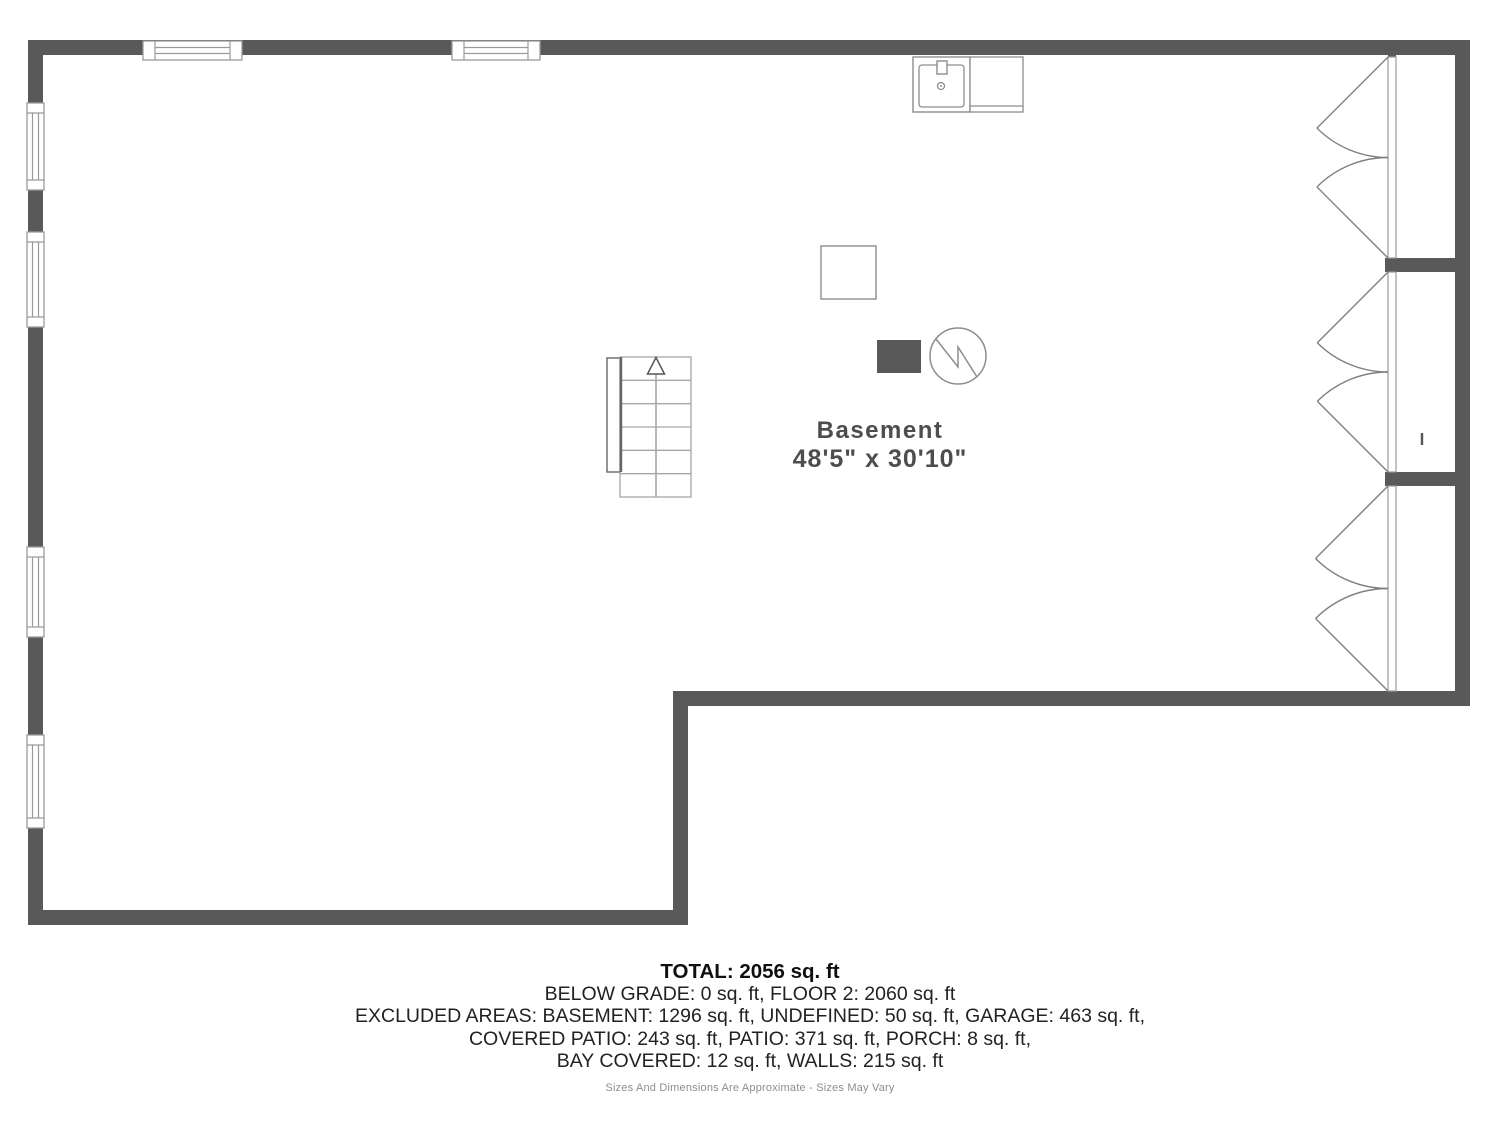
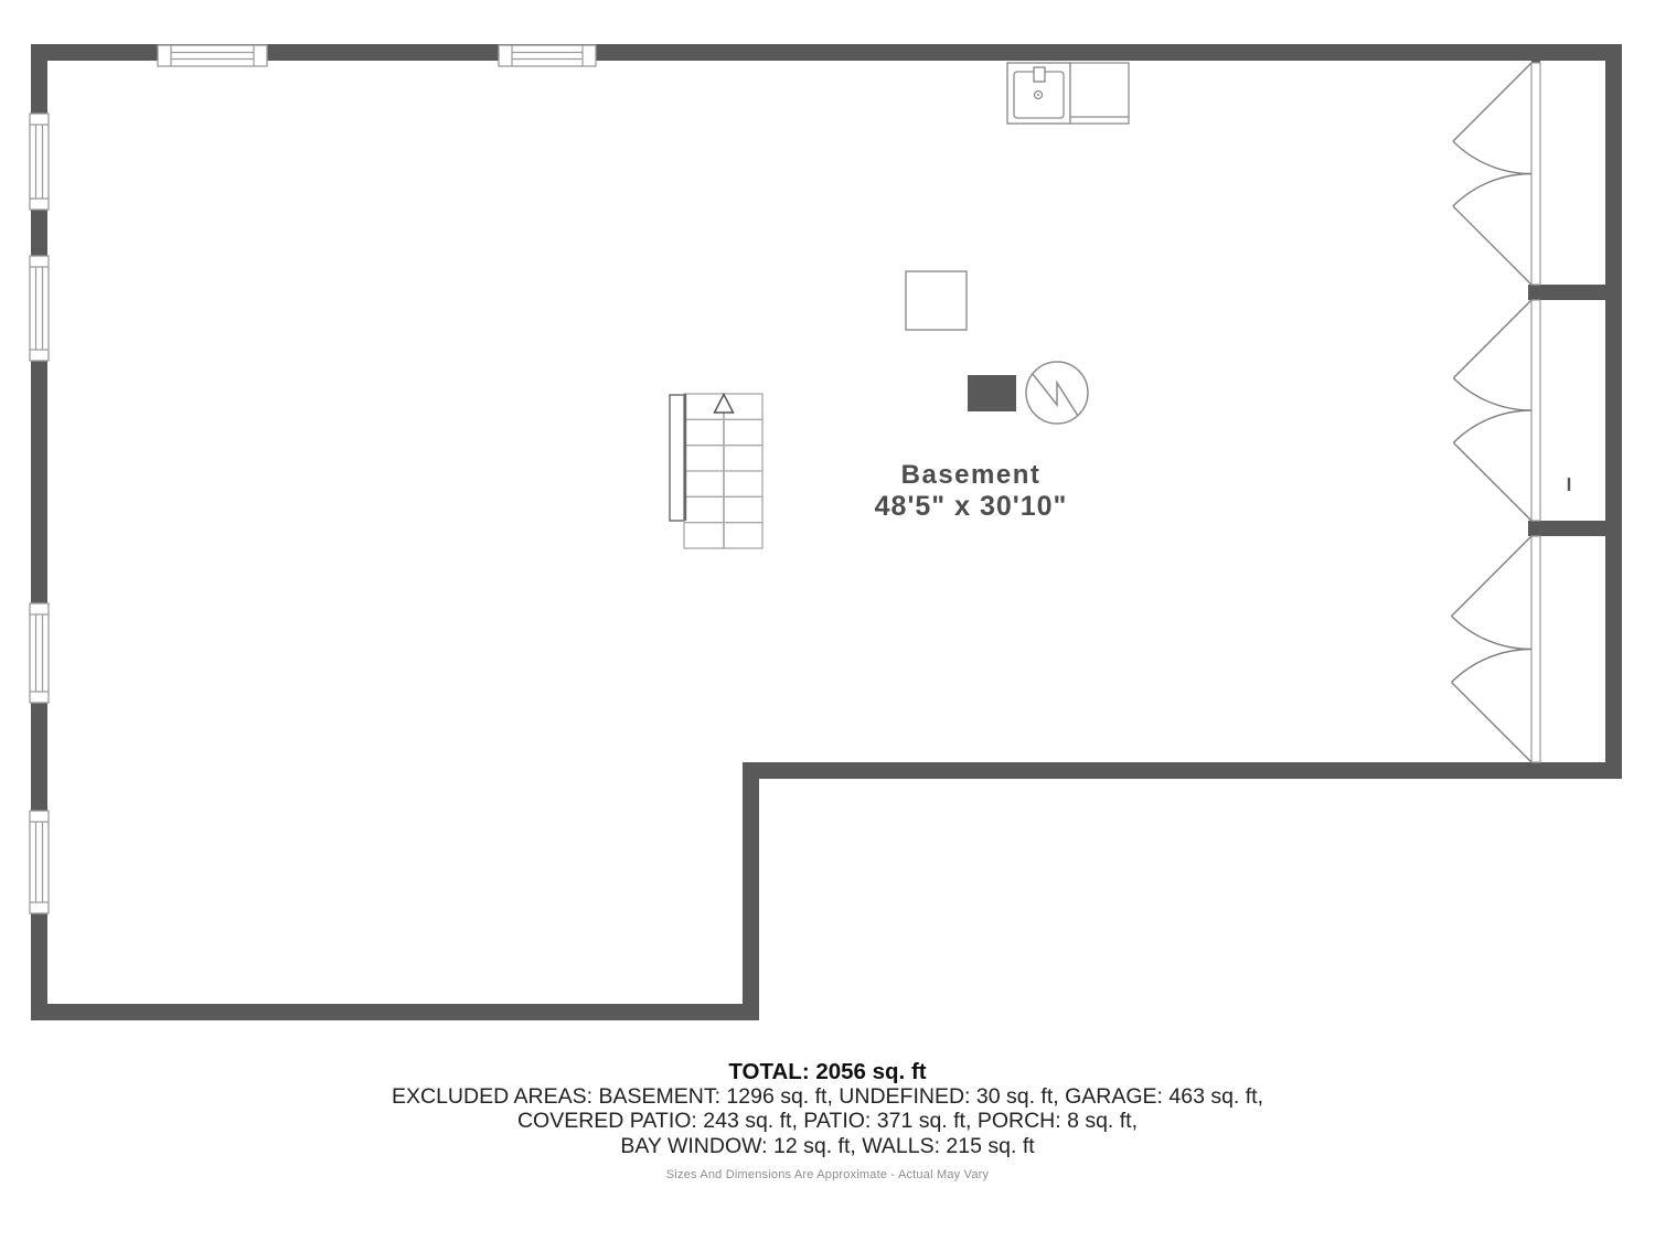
  Basement
  48'5" x 30'10"
  TOTAL: 2056 sq. ft
- BELOW GRADE: 0 sq. ft, FLOOR 2: 2060 sq. ft
- EXCLUDED AREAS: BASEMENT: 1296 sq. ft, UNDEFINED: 50 sq. ft, GARAGE: 463 sq. ft,
+ EXCLUDED AREAS: BASEMENT: 1296 sq. ft, UNDEFINED: 30 sq. ft, GARAGE: 463 sq. ft,
  COVERED PATIO: 243 sq. ft, PATIO: 371 sq. ft, PORCH: 8 sq. ft,
- BAY COVERED: 12 sq. ft, WALLS: 215 sq. ft
+ BAY WINDOW: 12 sq. ft, WALLS: 215 sq. ft
- Sizes And Dimensions Are Approximate - Sizes May Vary
+ Sizes And Dimensions Are Approximate - Actual May Vary
